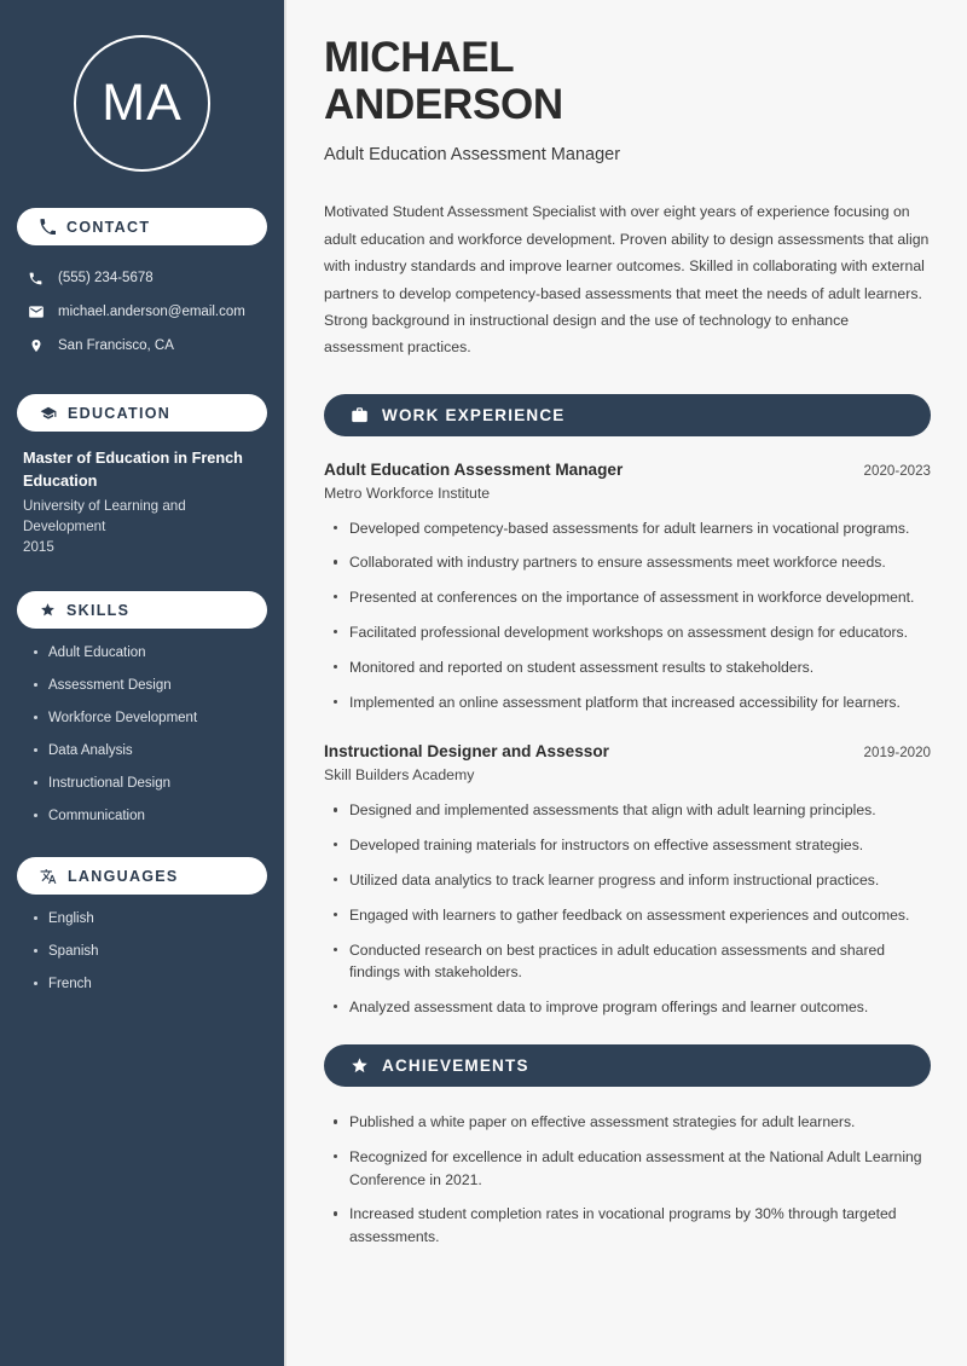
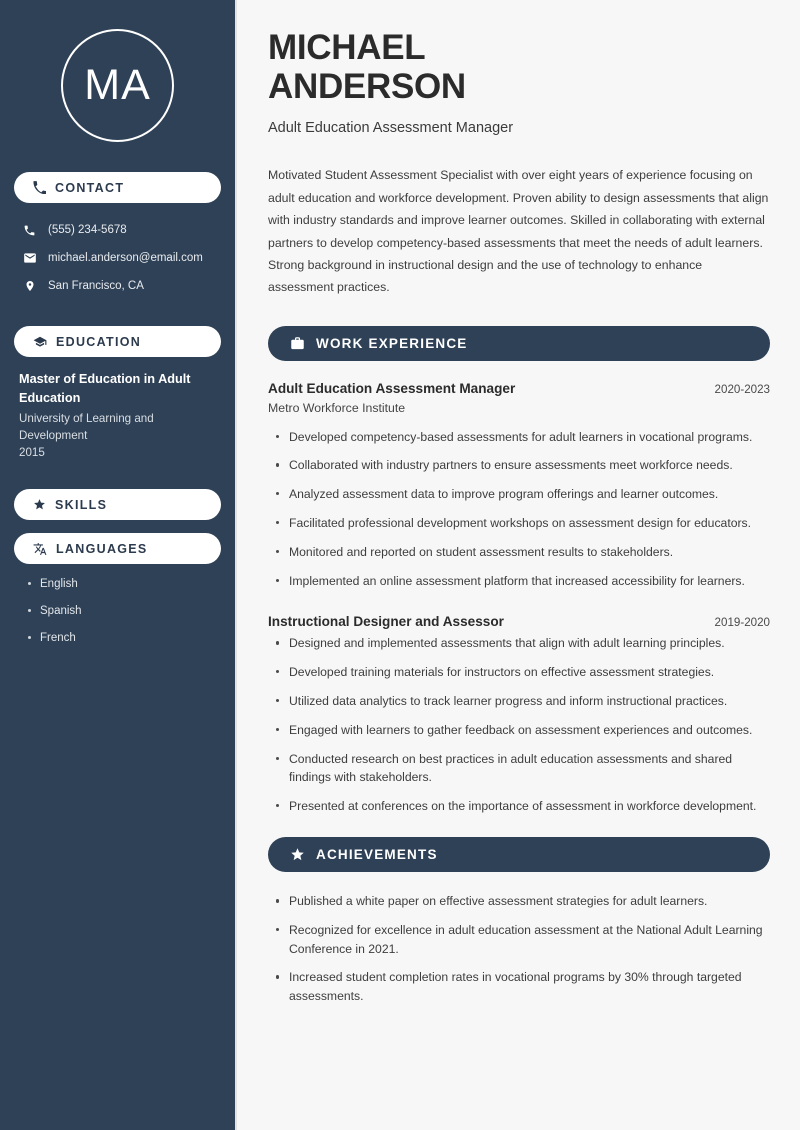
  MA
  CONTACT
  (555) 234-5678
  michael.anderson@email.com
  San Francisco, CA
  EDUCATION
- Master of Education in French Education
+ Master of Education in Adult Education
  University of Learning and Development
  2015
  SKILLS
- Adult Education
- Assessment Design
- Workforce Development
- Data Analysis
- Instructional Design
- Communication
  LANGUAGES
  English
  Spanish
  French
  MICHAEL
  ANDERSON
  Adult Education Assessment Manager
  Motivated Student Assessment Specialist with over eight years of experience focusing on adult education and workforce development. Proven ability to design assessments that align with industry standards and improve learner outcomes. Skilled in collaborating with external partners to develop competency-based assessments that meet the needs of adult learners. Strong background in instructional design and the use of technology to enhance assessment practices.
  WORK EXPERIENCE
  Adult Education Assessment Manager
  2020-2023
  Metro Workforce Institute
  Developed competency-based assessments for adult learners in vocational programs.
  Collaborated with industry partners to ensure assessments meet workforce needs.
- Presented at conferences on the importance of assessment in workforce development.
+ Analyzed assessment data to improve program offerings and learner outcomes.
  Facilitated professional development workshops on assessment design for educators.
  Monitored and reported on student assessment results to stakeholders.
  Implemented an online assessment platform that increased accessibility for learners.
  Instructional Designer and Assessor
  2019-2020
- Skill Builders Academy
  Designed and implemented assessments that align with adult learning principles.
  Developed training materials for instructors on effective assessment strategies.
  Utilized data analytics to track learner progress and inform instructional practices.
  Engaged with learners to gather feedback on assessment experiences and outcomes.
  Conducted research on best practices in adult education assessments and shared findings with stakeholders.
- Analyzed assessment data to improve program offerings and learner outcomes.
+ Presented at conferences on the importance of assessment in workforce development.
  ACHIEVEMENTS
  Published a white paper on effective assessment strategies for adult learners.
  Recognized for excellence in adult education assessment at the National Adult Learning Conference in 2021.
  Increased student completion rates in vocational programs by 30% through targeted assessments.
